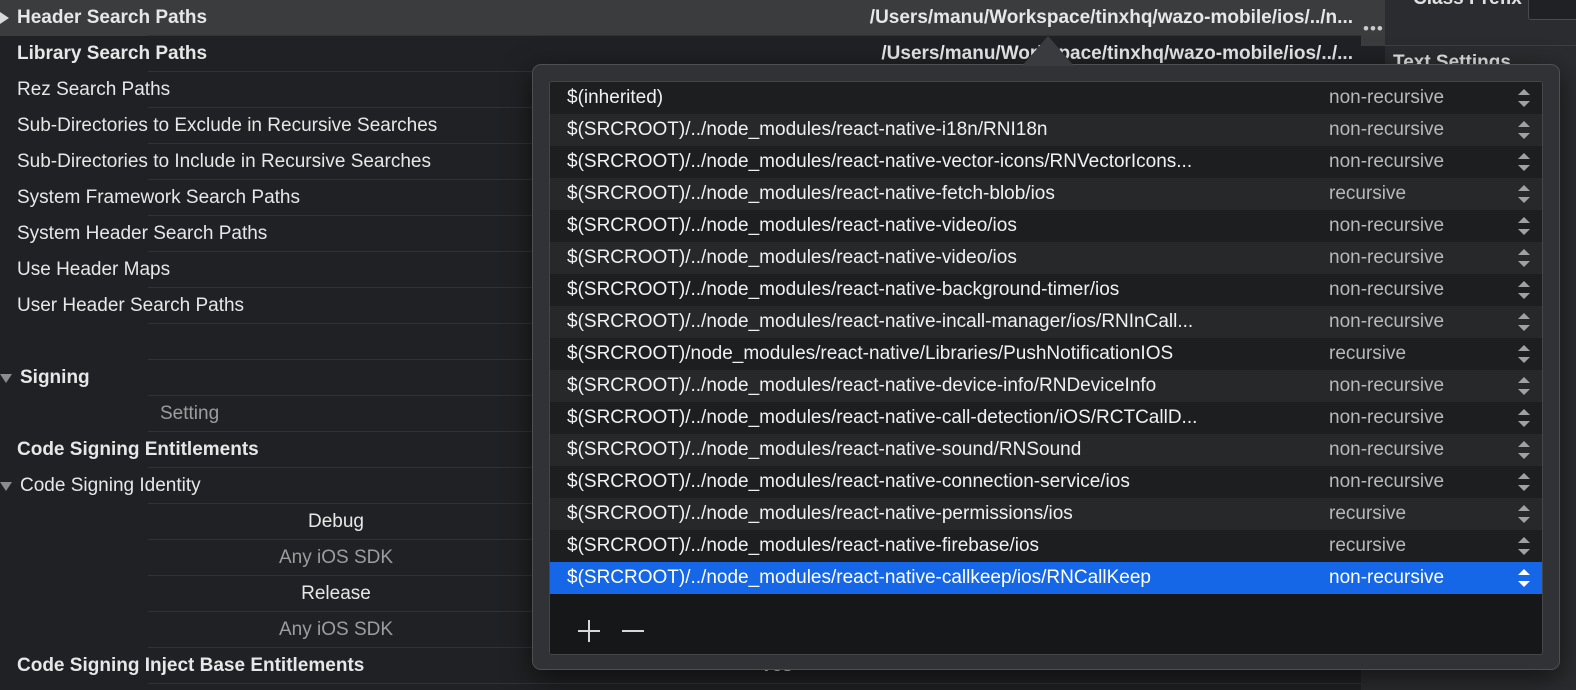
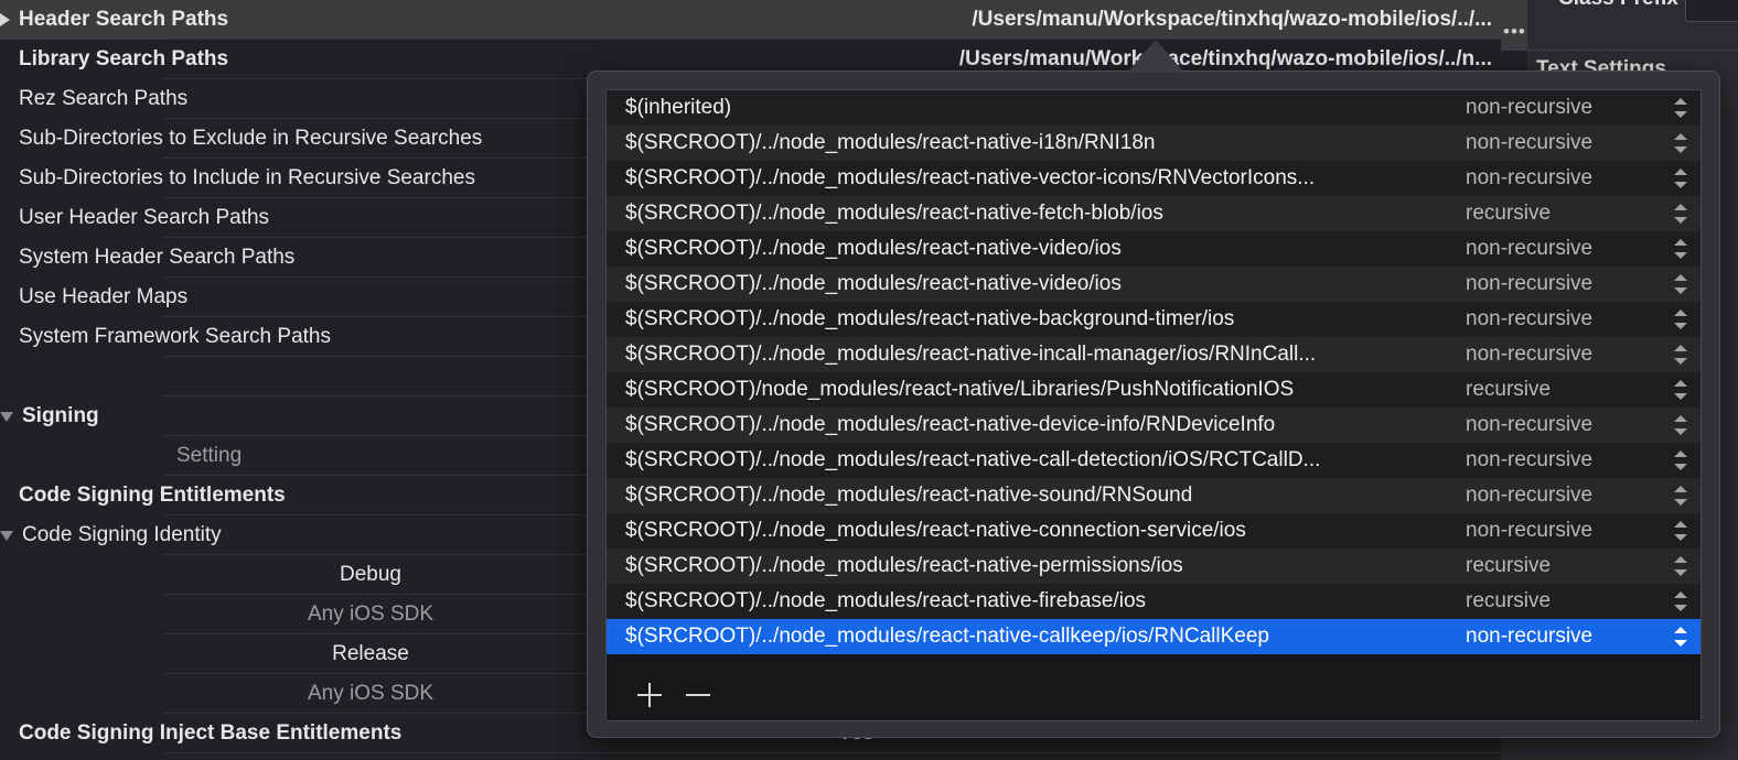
  Header Search Paths
- /Users/manu/Workspace/tinxhq/wazo-mobile/ios/../n...
+ /Users/manu/Workspace/tinxhq/wazo-mobile/ios/../...
  Library Search Paths
- /Users/manu/Workspace/tinxhq/wazo-mobile/ios/../...
+ /Users/manu/Workspace/tinxhq/wazo-mobile/ios/../n...
  Rez Search Paths
  Sub-Directories to Exclude in Recursive Searches
  Sub-Directories to Include in Recursive Searches
- System Framework Search Paths
+ User Header Search Paths
  System Header Search Paths
  Use Header Maps
- User Header Search Paths
+ System Framework Search Paths
  Signing
  Setting
  Code Signing Entitlements
  Code Signing Identity
  Debug
  Any iOS SDK
  Release
  Any iOS SDK
  Code Signing Inject Base Entitlements
  •••
  Text Settings
  $(inherited)
  non-recursive
  $(SRCROOT)/../node_modules/react-native-i18n/RNI18n
  non-recursive
  $(SRCROOT)/../node_modules/react-native-vector-icons/RNVectorIcons...
  non-recursive
  $(SRCROOT)/../node_modules/react-native-fetch-blob/ios
  recursive
  $(SRCROOT)/../node_modules/react-native-video/ios
  non-recursive
  $(SRCROOT)/../node_modules/react-native-video/ios
  non-recursive
  $(SRCROOT)/../node_modules/react-native-background-timer/ios
  non-recursive
  $(SRCROOT)/../node_modules/react-native-incall-manager/ios/RNInCall...
  non-recursive
  $(SRCROOT)/node_modules/react-native/Libraries/PushNotificationIOS
  recursive
  $(SRCROOT)/../node_modules/react-native-device-info/RNDeviceInfo
  non-recursive
  $(SRCROOT)/../node_modules/react-native-call-detection/iOS/RCTCallD...
  non-recursive
  $(SRCROOT)/../node_modules/react-native-sound/RNSound
  non-recursive
  $(SRCROOT)/../node_modules/react-native-connection-service/ios
  non-recursive
  $(SRCROOT)/../node_modules/react-native-permissions/ios
  recursive
  $(SRCROOT)/../node_modules/react-native-firebase/ios
  recursive
  $(SRCROOT)/../node_modules/react-native-callkeep/ios/RNCallKeep
  non-recursive
